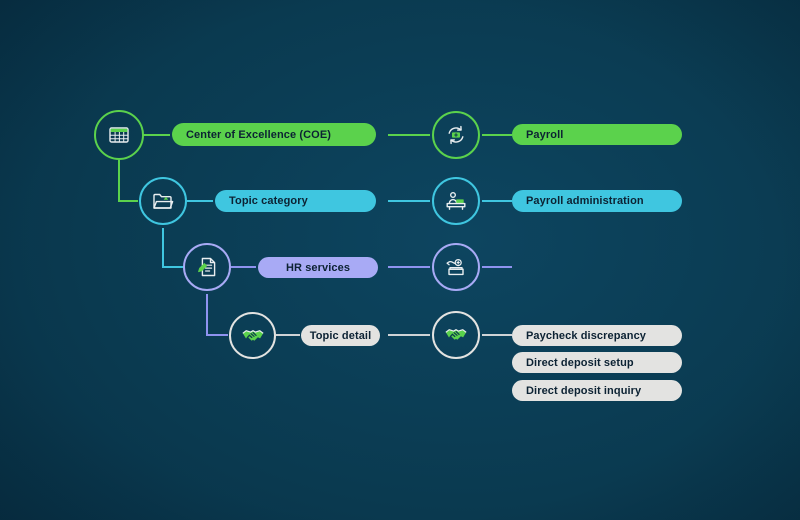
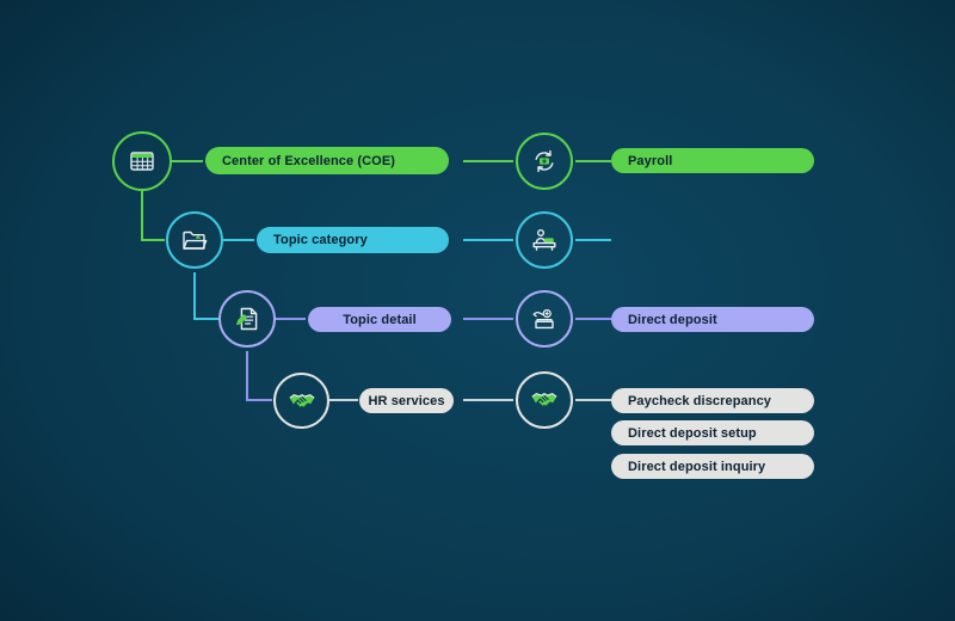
  Center of Excellence (COE)
  Payroll
  Topic category
- Payroll administration
- HR services
+ Topic detail
+ Direct deposit
- Topic detail
+ HR services
  Paycheck discrepancy
  Direct deposit setup
  Direct deposit inquiry
